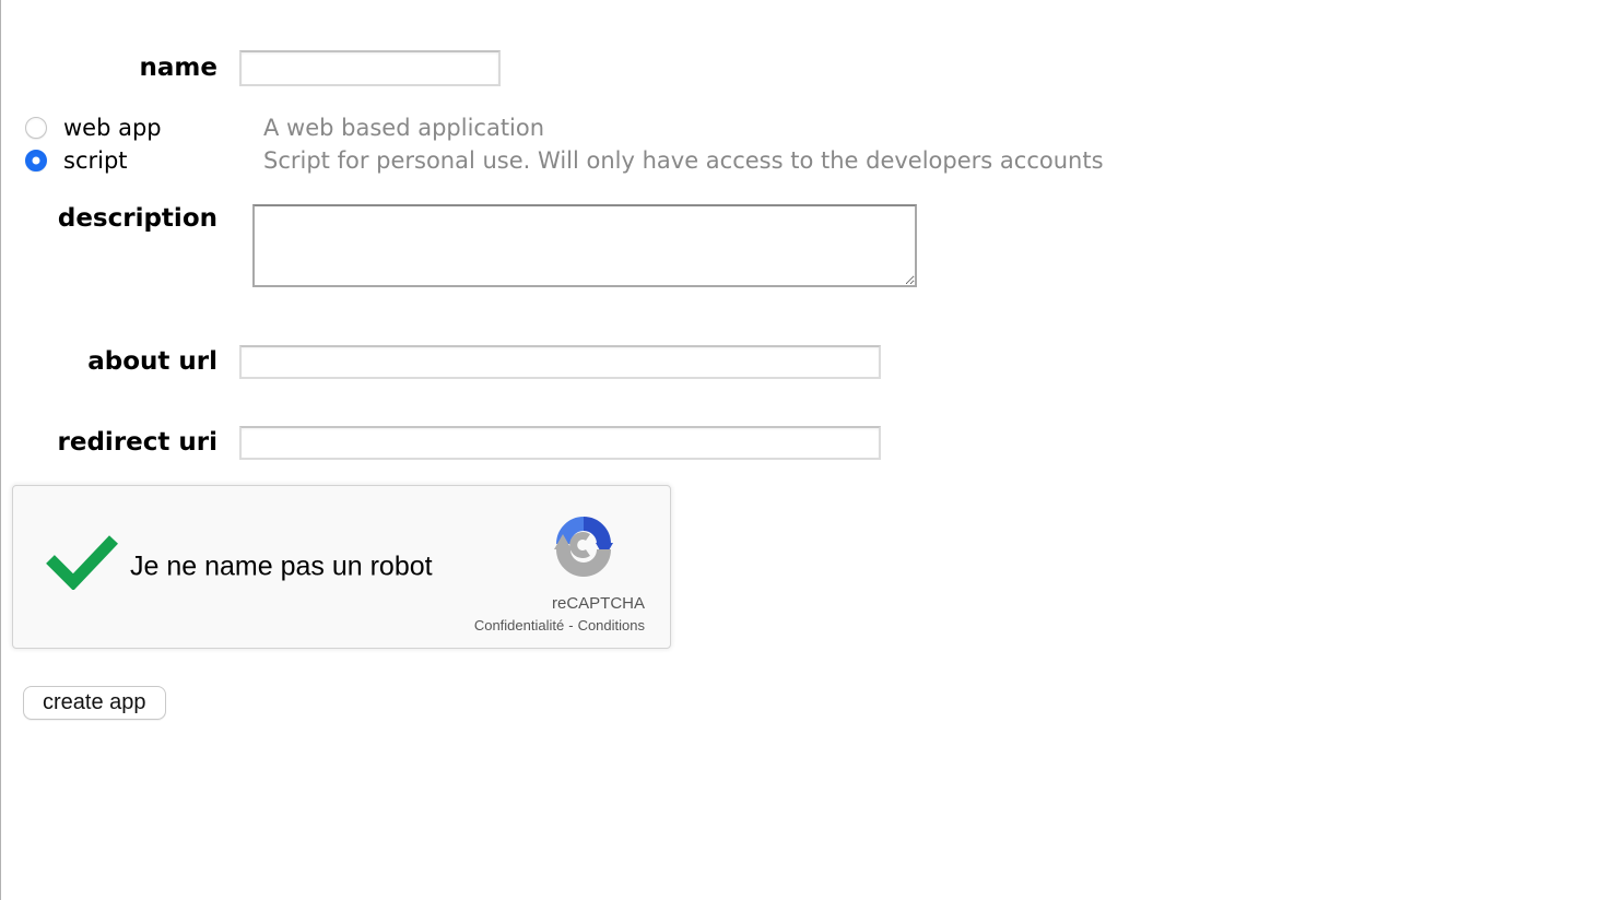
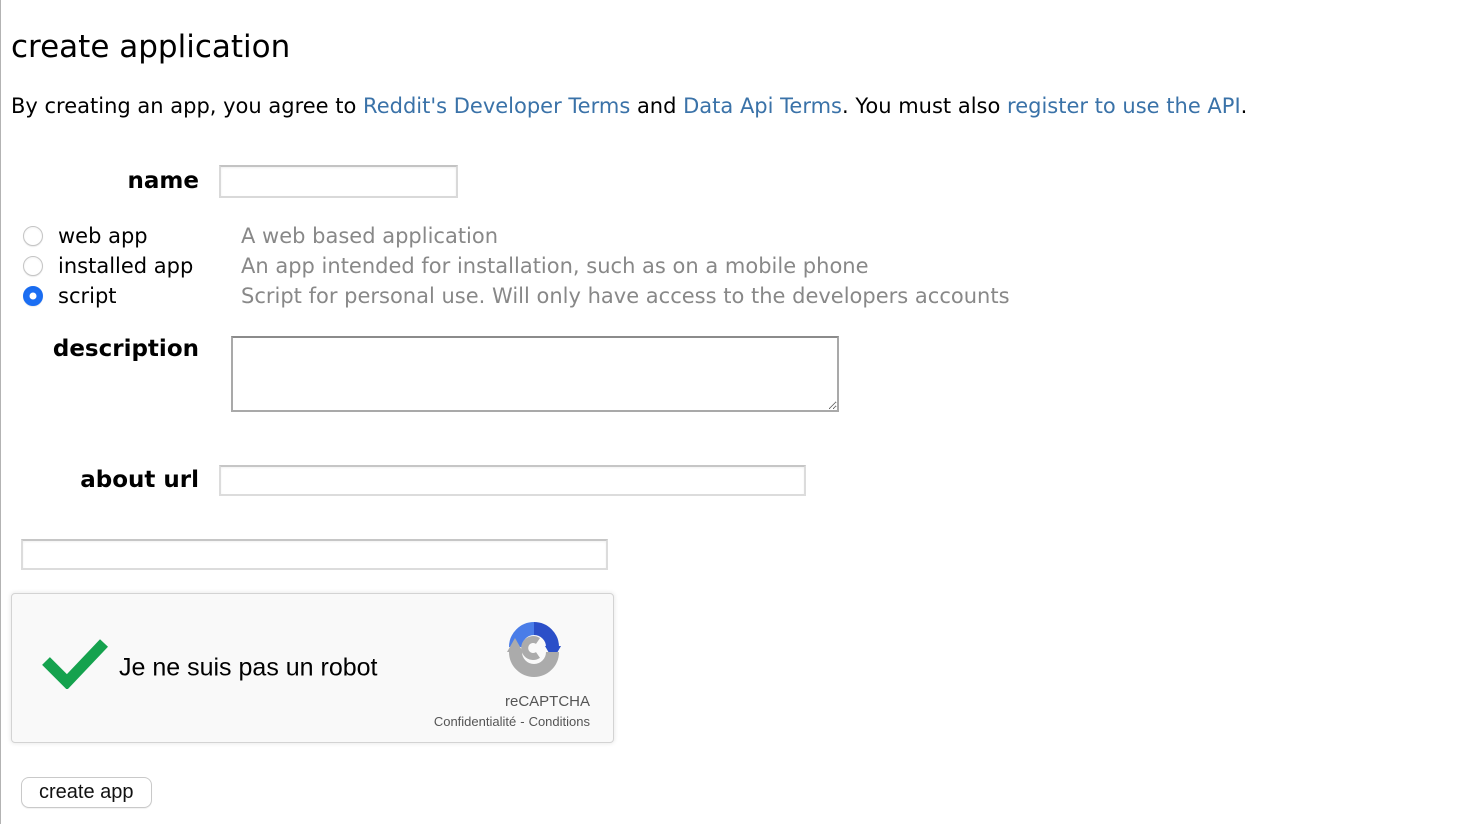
+ create application
+ By creating an app, you agree to Reddit's Developer Terms and Data Api Terms. You must also register to use the API.
  name
  web app
  A web based application
+ installed app
+ An app intended for installation, such as on a mobile phone
  script
  Script for personal use. Will only have access to the developers accounts
  description
  about url
- redirect uri
- Je ne name pas un robot
+ Je ne suis pas un robot
  reCAPTCHA
  Confidentialité - Conditions
  create app
